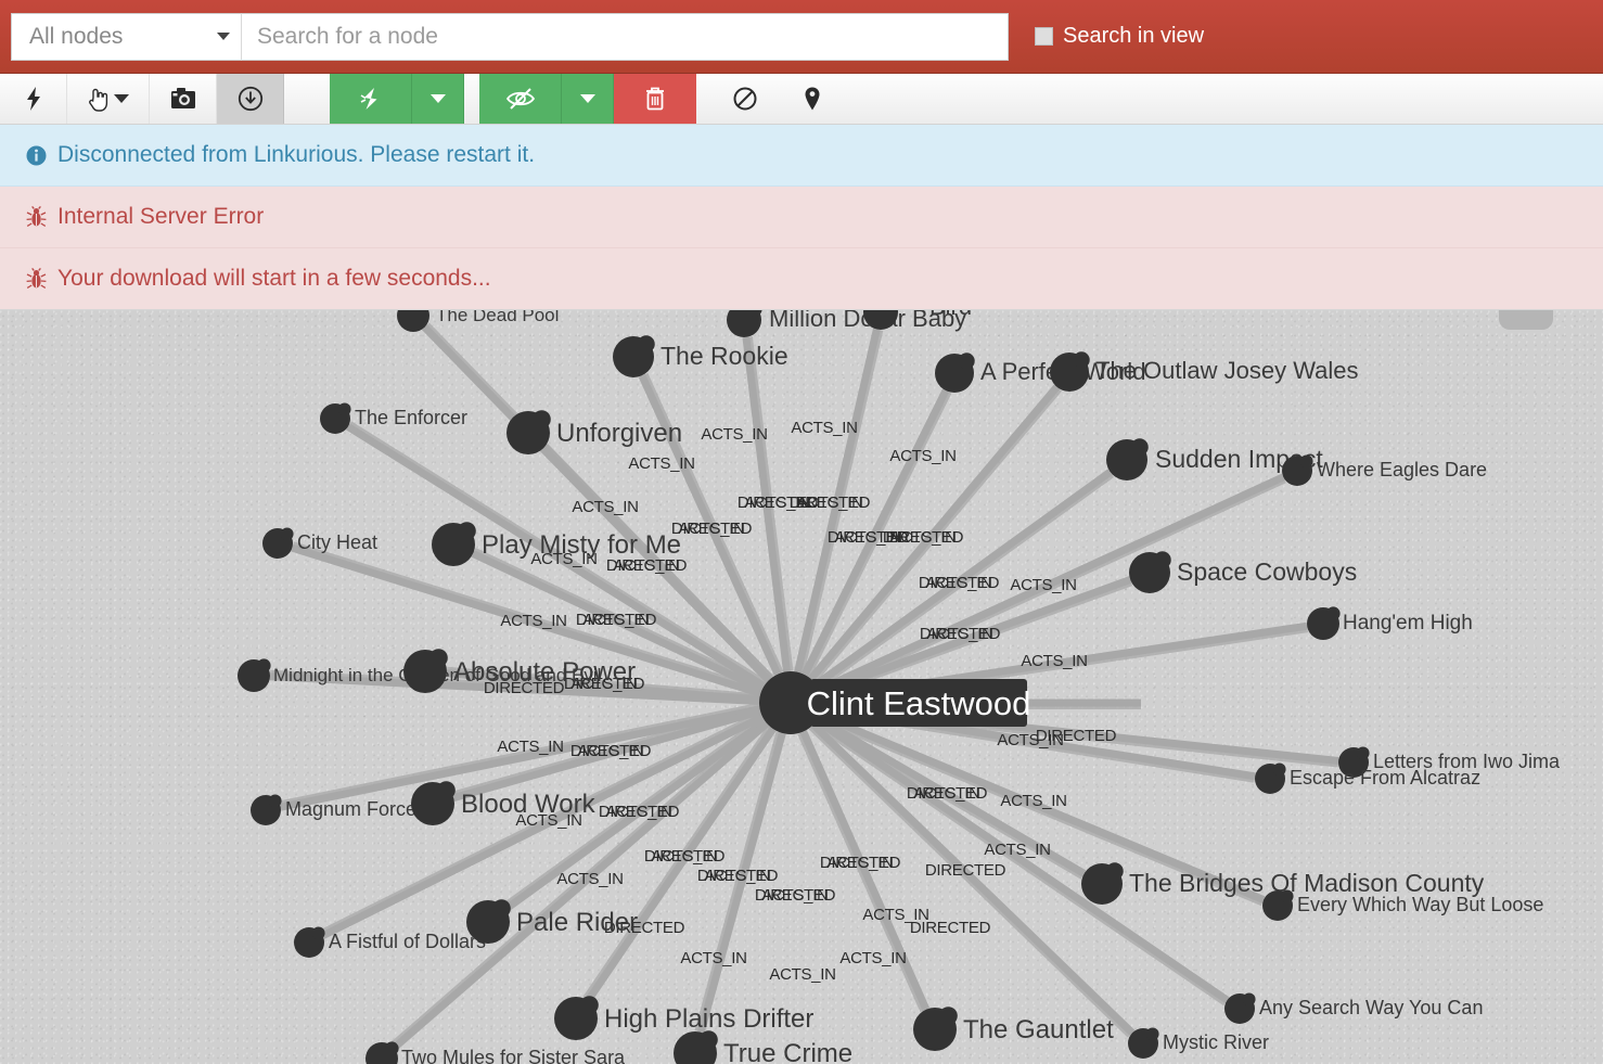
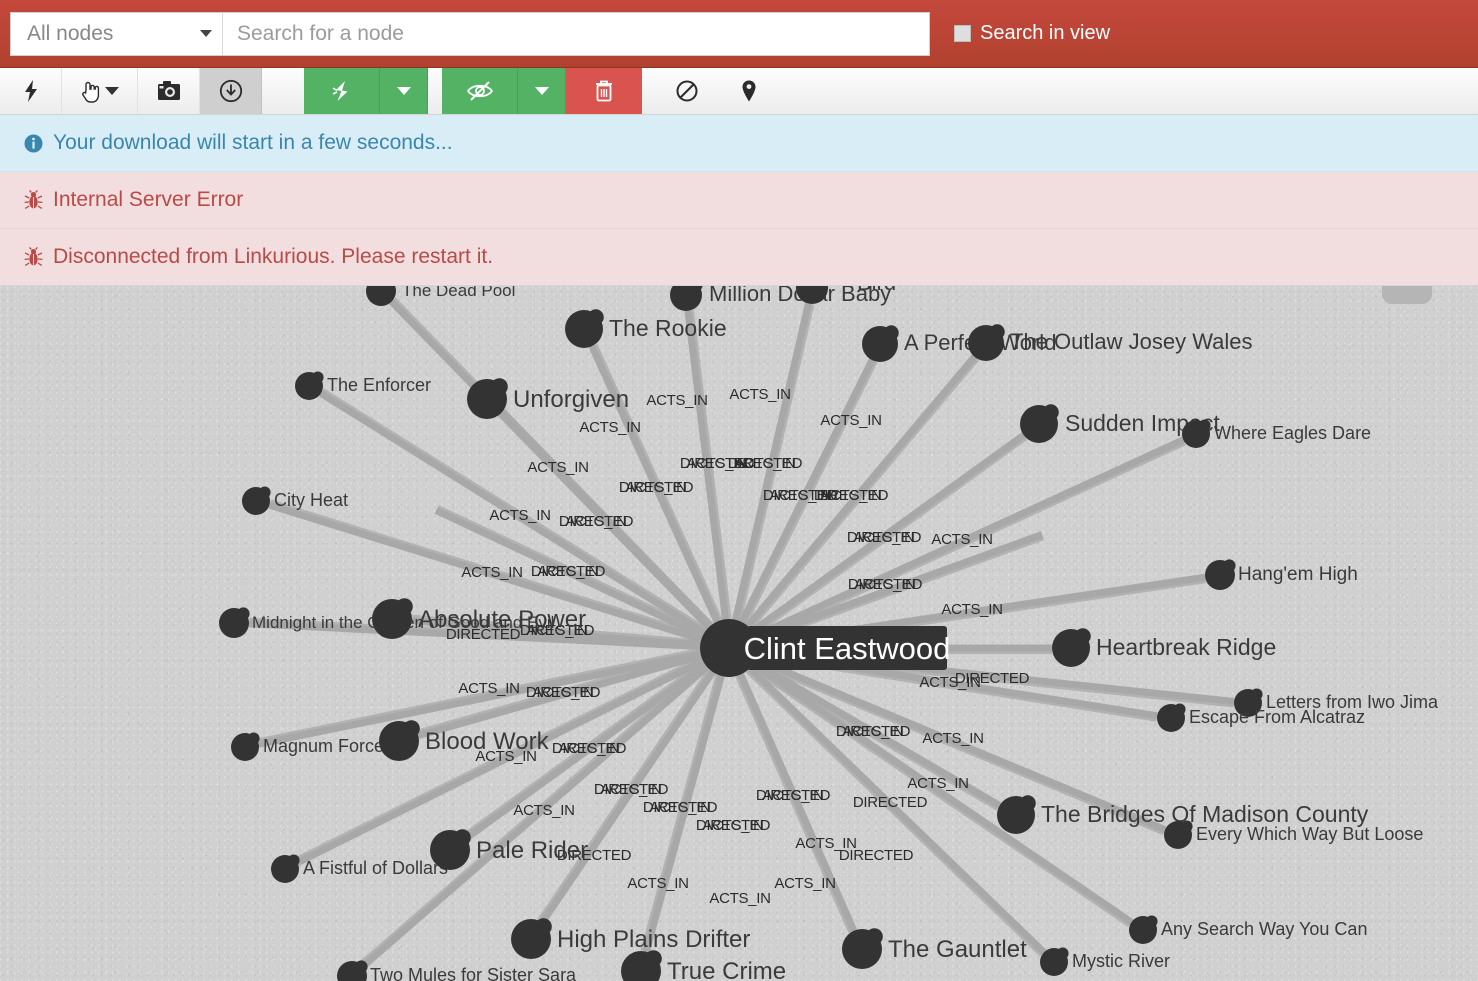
  All nodes
  Search for a node
  Search in view
- Disconnected from Linkurious. Please restart it.
+ Your download will start in a few seconds...
  Internal Server Error
- Your download will start in a few seconds...
+ Disconnected from Linkurious. Please restart it.
  ACTS_IN
  ACTS_IN
  ACTS_IN
  ACTS_IN
  ACTS_IN
  DIRECTED
  ACTS_IN
  DIRECTED
  ACTS_IN
  DIRECTED
  ACTS_IN
  DIRECTED
  ACTS_IN
  DIRECTED
  ACTS_IN
  ACTS_IN
  DIRECTED
  ACTS_IN
  DIRECTED
  ACTS_IN
  ACTS_IN
  ACTS_IN
  DIRECTED
  ACTS_IN
  DIRECTED
  ACTS_IN
  ACTS_IN
  DIRECTED
  DIRECTED
  ACTS_IN
  DIRECTED
  ACTS_IN
  ACTS_IN
  DIRECTED
  ACTS_IN
  DIRECTED
  ACTS_IN
  ACTS_IN
  ACTS_IN
  DIRECTED
  ACTS_IN
  ACTS_IN
  DIRECTED
  ACTS_IN
  DIRECTED
  ACTS_IN
  DIRECTED
  ACTS_IN
  DIRECTED
  ACTS_IN
  DIRECTED
  ACTS_IN
  DIRECTED
  ACTS_IN
  DIRECTED
  ACTS_IN
  ACTS_IN
  ACTS_IN
  The Dead Pool
  Million Dr Baby
  The Rookie
  A Perf World
  The Outlaw Josey Wales
  The Enforcer
  Unforgiven
  Sudden Impt
  Where Eagles Dare
  City Heat
- Play Misty for Me
- Space Cowboys
  Hang'em High
  Midnight in then of Good and Evil
  Absolute Power
+ Heartbreak Ridge
  Letters from Iwo Jima
  Escape From Alcatraz
  Magnum Force
  Blood Work
  The Bridges Of Madison County
  Every Which Way But Loose
  A Fistful of Dollar
  Pale Rider
  Any Search Way You Can
  Mystic River
  High Plains Drifter
  The Gauntlet
  True Crime
  Two Mules for Sister Sara
  Clint Eastwood
